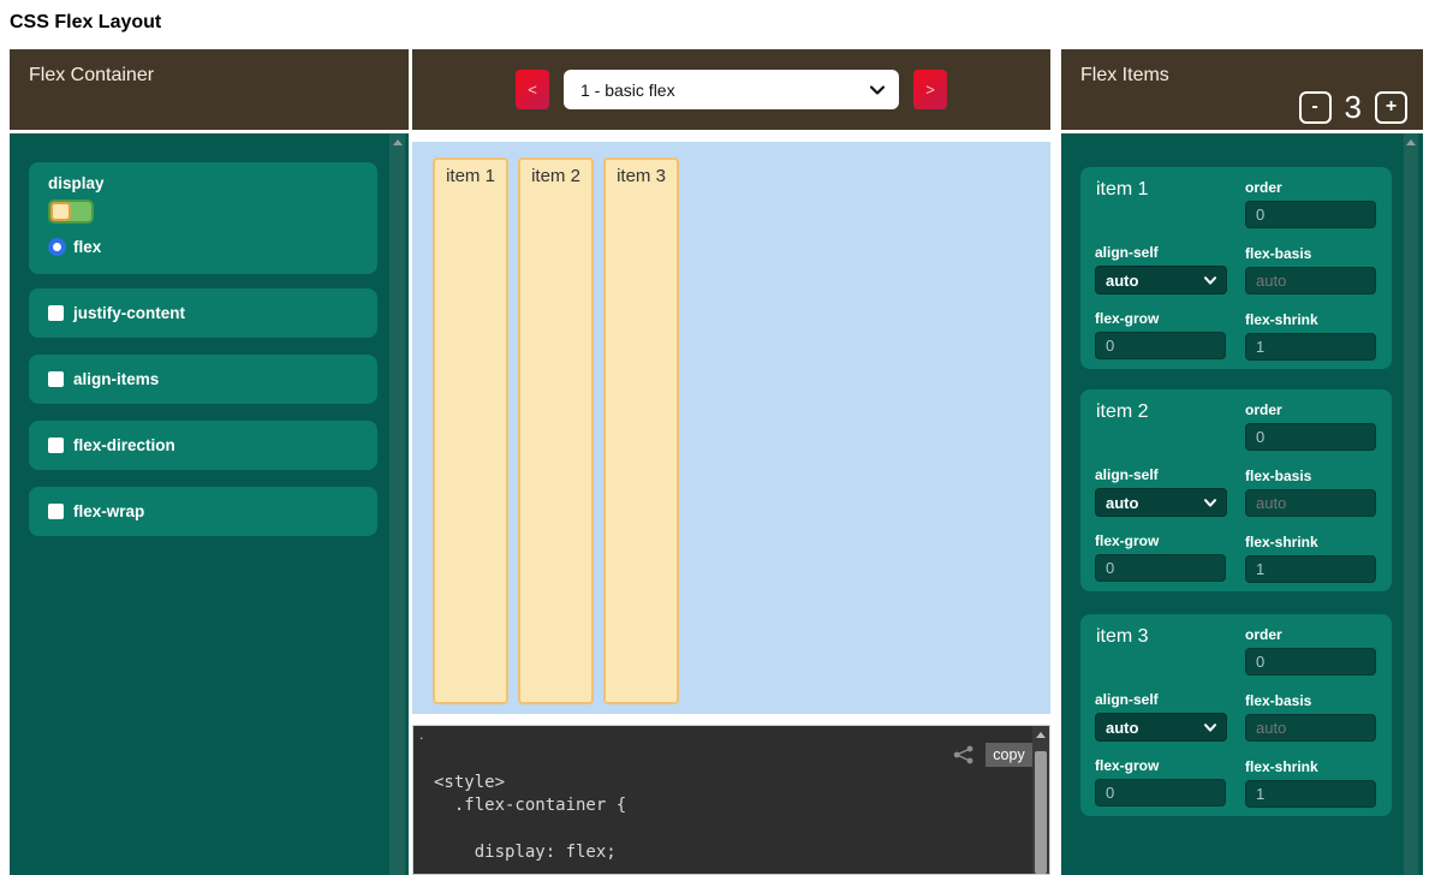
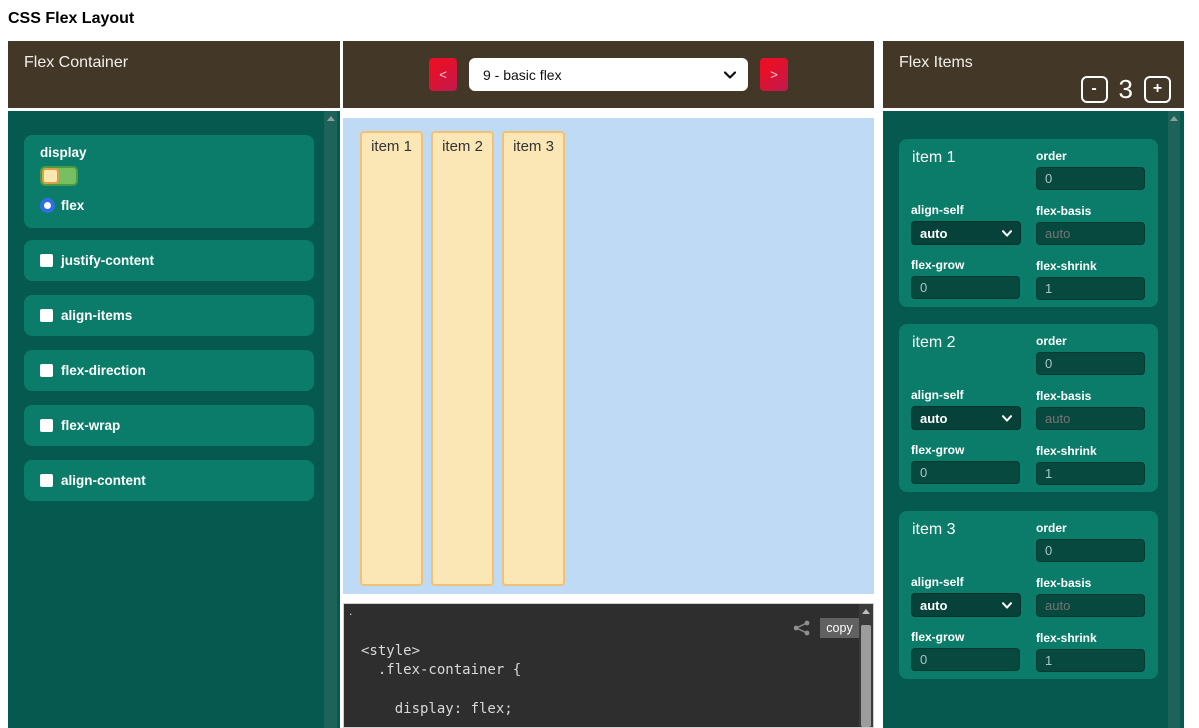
  CSS Flex Layout
  Flex Container
  display
  flex
  justify-content
  align-items
  flex-direction
  flex-wrap
+ align-content
  <
- 1 - basic flex
+ 9 - basic flex
  >
  item 1
  item 2
  item 3
  .
  copy
  <style>
  .flex-container {
  display: flex;
  Flex Items
  -
  3
  +
  item 1
  order
  0
  align-self
  auto
  flex-basis
  auto
  flex-grow
  0
  flex-shrink
  1
  item 2
  order
  0
  align-self
  auto
  flex-basis
  auto
  flex-grow
  0
  flex-shrink
  1
  item 3
  order
  0
  align-self
  auto
  flex-basis
  auto
  flex-grow
  0
  flex-shrink
  1
